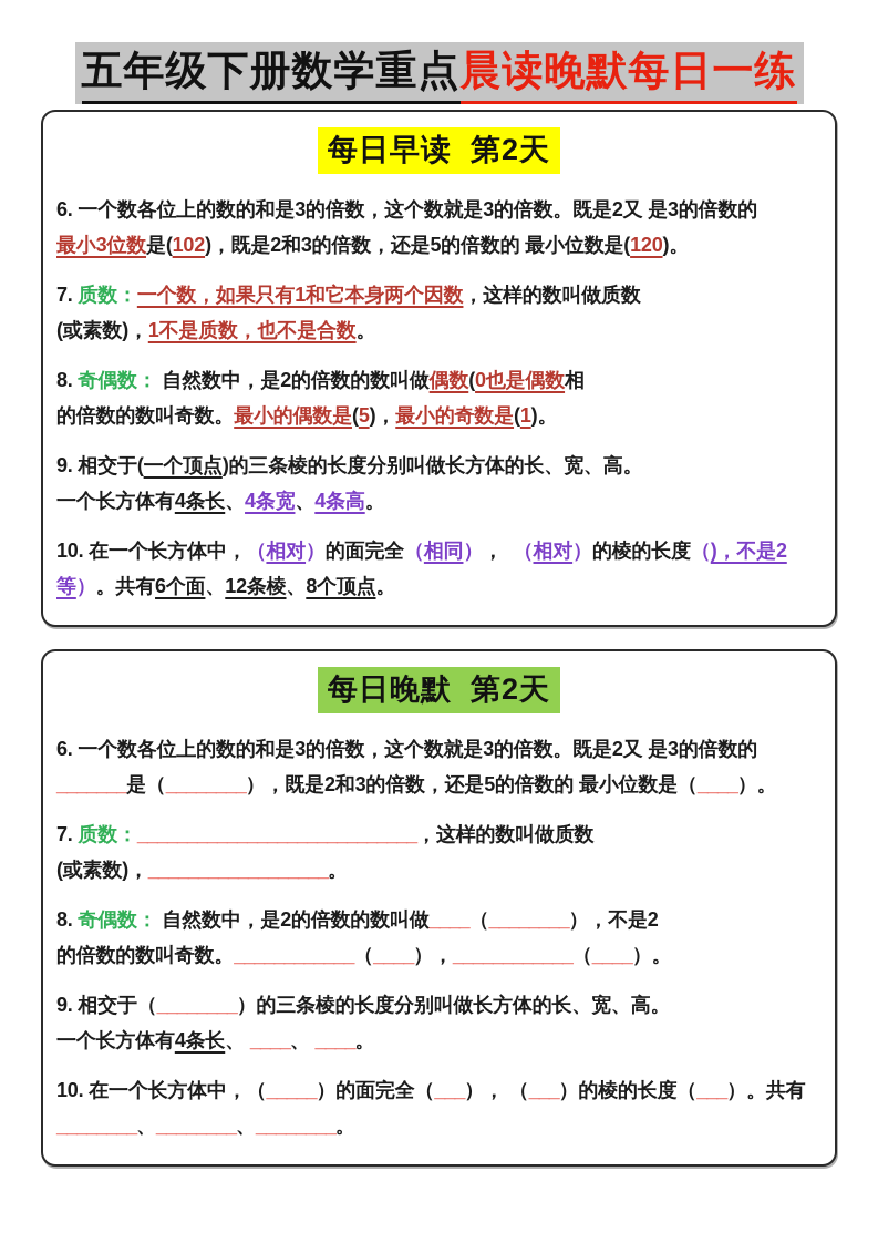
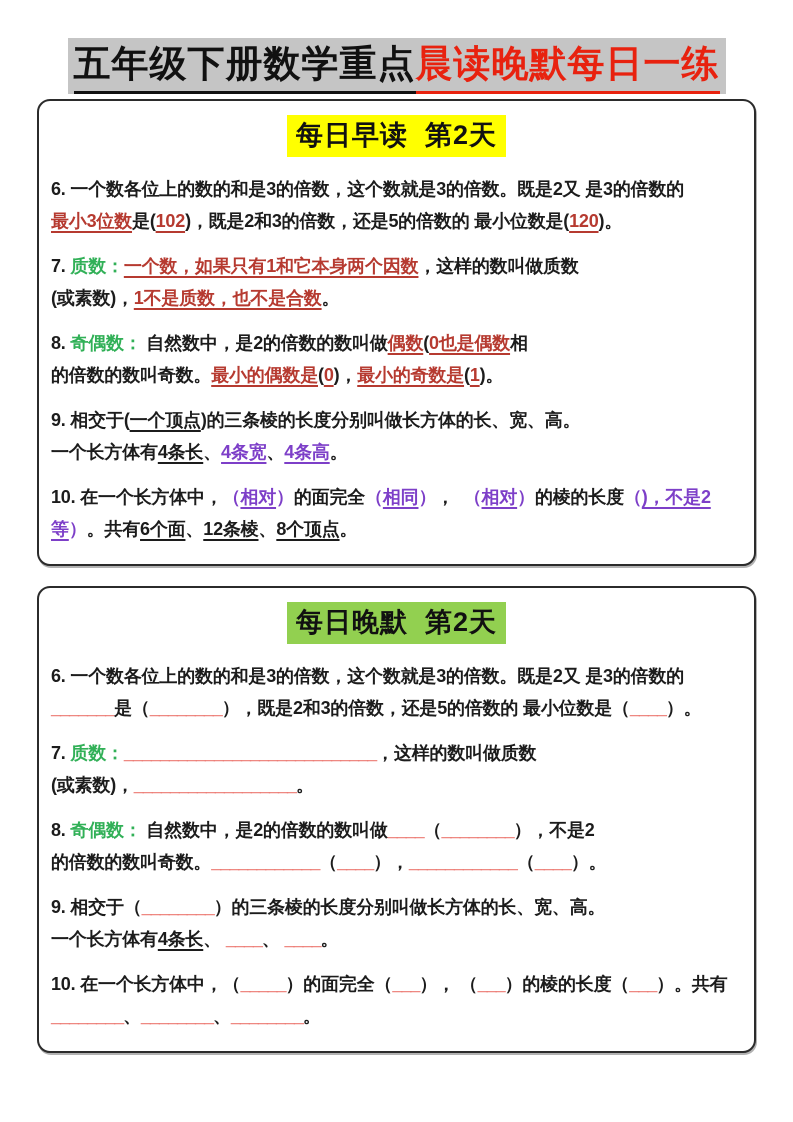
  五年级下册数学重点晨读晚默每日一练
  每日早读 第2天
  6. 一个数各位上的数的和是3的倍数，这个数就是3的倍数。既是2又 是3的倍数的
  最小3位数是(102)，既是2和3的倍数，还是5的倍数的 最小位数是(120)。
  7. 质数：一个数，如果只有1和它本身两个因数，这样的数叫做质数
  (或素数)，1不是质数，也不是合数。
  8. 奇偶数： 自然数中，是2的倍数的数叫做偶数(0也是偶数相
- 的倍数的数叫奇数。最小的偶数是(5)，最小的奇数是(1)。
+ 的倍数的数叫奇数。最小的偶数是(0)，最小的奇数是(1)。
  9. 相交于(一个顶点)的三条棱的长度分别叫做长方体的长、宽、高。
  一个长方体有4条长、4条宽、4条高。
  10. 在一个长方体中，（相对）的面完全（相同）， （相对）的棱的长度（)，不是2
  等）。共有6个面、12条棱、8个顶点。
  每日晚默 第2天
  6. 一个数各位上的数的和是3的倍数，这个数就是3的倍数。既是2又 是3的倍数的
  _______是（________），既是2和3的倍数，还是5的倍数的 最小位数是（____）。
  7. 质数：____________________________，这样的数叫做质数
  (或素数)，__________________。
  8. 奇偶数： 自然数中，是2的倍数的数叫做____（________），不是2
  的倍数的数叫奇数。____________（____），____________（____）。
  9. 相交于（________）的三条棱的长度分别叫做长方体的长、宽、高。
  一个长方体有4条长、 ____、 ____。
  10. 在一个长方体中，（_____）的面完全（___）， （___）的棱的长度（___）。共有
  ________、________、________。
